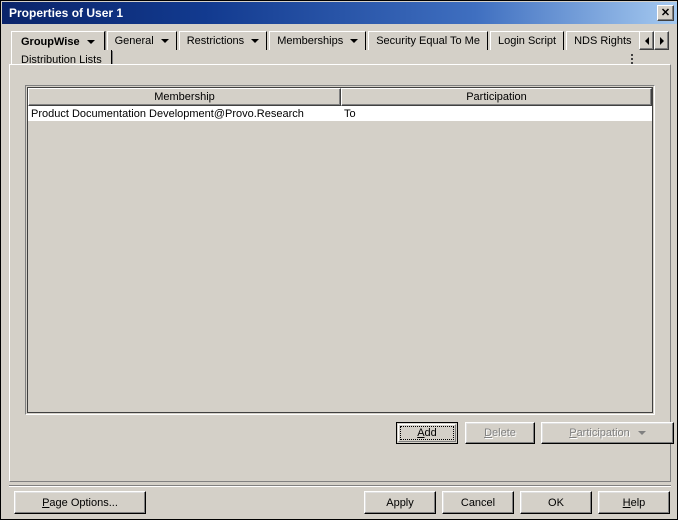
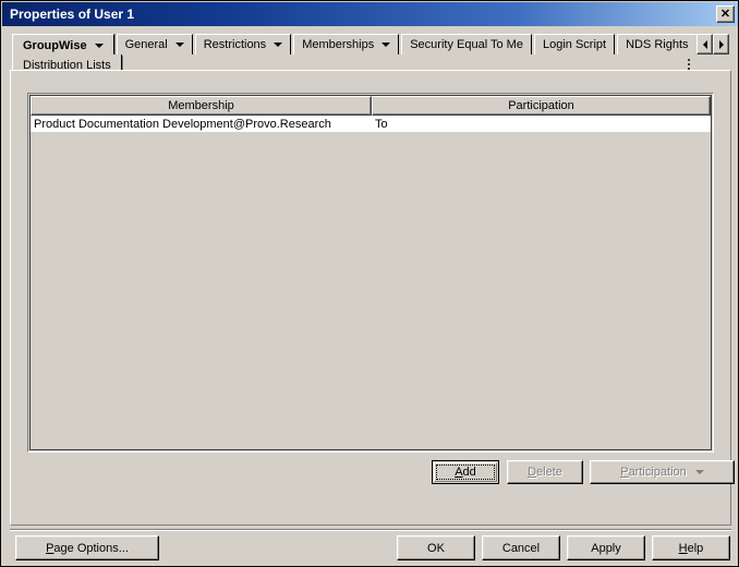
  Properties of User 1
  ✕
  GroupWise
  General
  Restrictions
  Memberships
  Security Equal To Me
  Login Script
  NDS Rights
  Distribution Lists
  Membership
  Participation
  Product Documentation Development@Provo.Research
  To
  Add
  Delete
  Participation
  Page Options...
- Apply
+ OK
  Cancel
- OK
+ Apply
  Help
